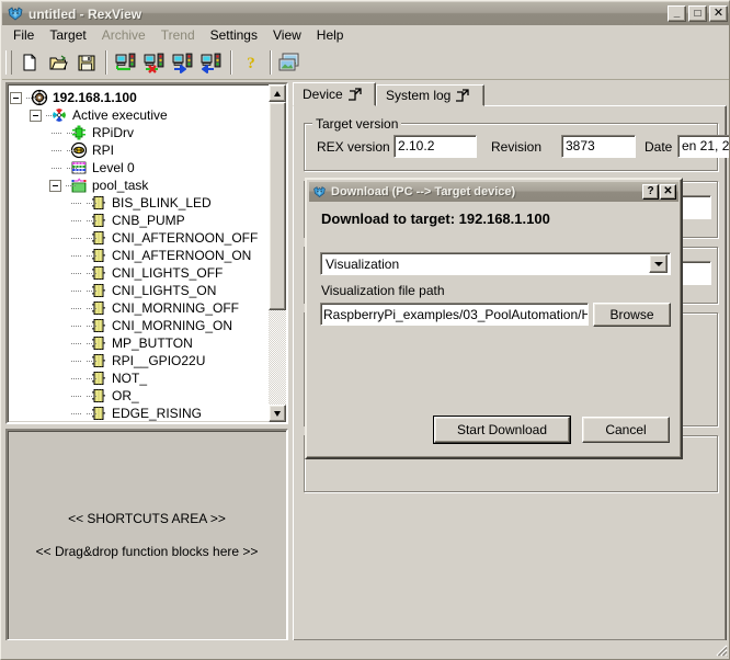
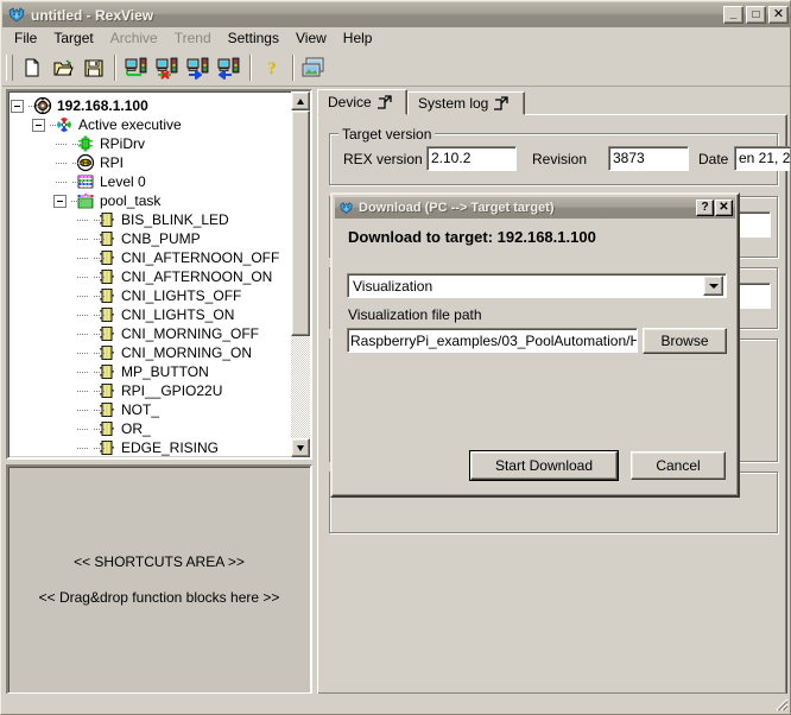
  untitled - RexView
  _
  □
  ✕
  File
  Target
  Archive
  Trend
  Settings
  View
  Help
  ?
  192.168.1.100
  Active executive
  RPiDrv
  RPI
  Level 0
  pool_task
  BIS_BLINK_LED
  CNB_PUMP
  CNI_AFTERNOON_OFF
  CNI_AFTERNOON_ON
  CNI_LIGHTS_OFF
  CNI_LIGHTS_ON
  CNI_MORNING_OFF
  CNI_MORNING_ON
  MP_BUTTON
  RPI__GPIO22U
  NOT_
  OR_
  EDGE_RISING
  << SHORTCUTS AREA >>
  << Drag&drop function blocks here >>
  Device
  System log
  Target version
  REX version
  2.10.2
  Revision
  3873
  Date
- Download (PC --> Target device)
+ Download (PC --> Target target)
  ?
  ✕
  Download to target: 192.168.1.100
  Visualization
  Visualization file path
  RaspberryPi_examples/03_PoolAutomation/H
  Browse
  Start Download
  Cancel
